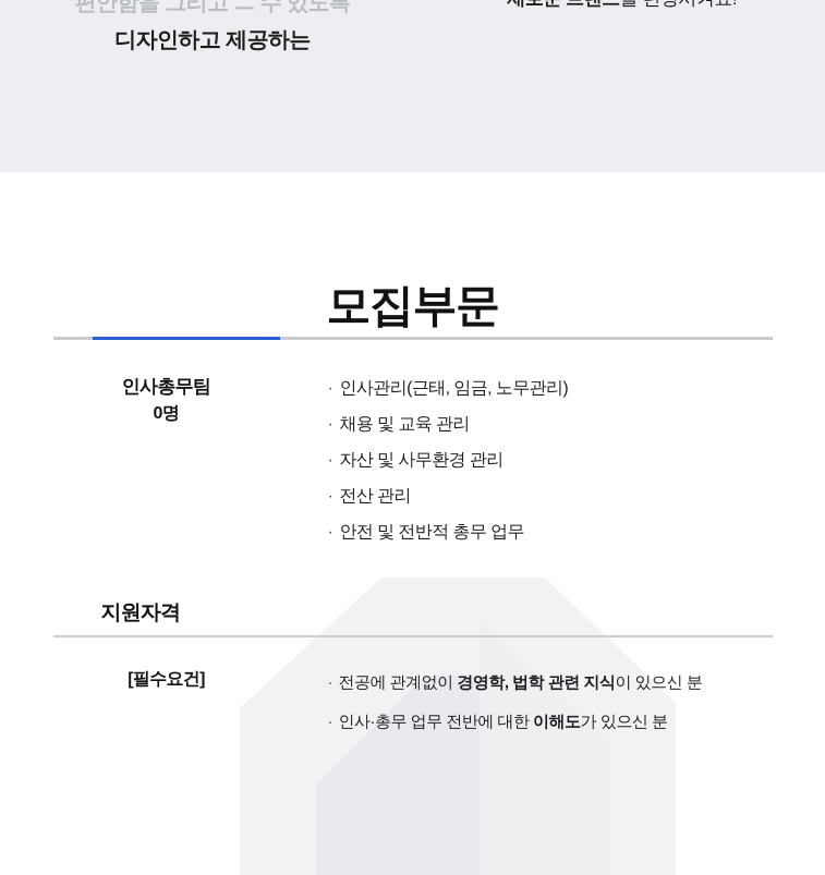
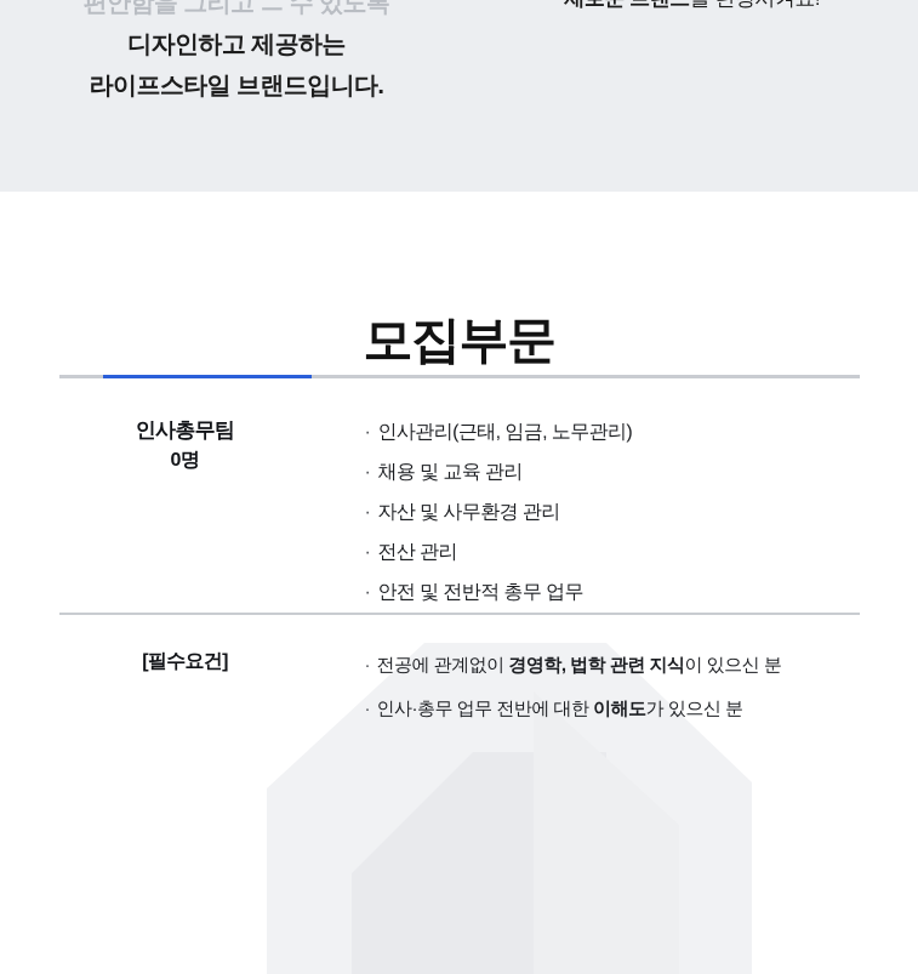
  편안함을 그리고 ㅡ 수 있도록
  디자인하고 제공하는
+ 라이프스타일 브랜드입니다.
  모집부문
  인사총무팀
  0명
  · 인사관리(근태, 임금, 노무관리)
  · 채용 및 교육 관리
  · 자산 및 사무환경 관리
  · 전산 관리
  · 안전 및 전반적 총무 업무
- 지원자격
  [필수요건]
  · 전공에 관계없이 경영학, 법학 관련 지식이 있으신 분
  · 인사·총무 업무 전반에 대한 이해도가 있으신 분
